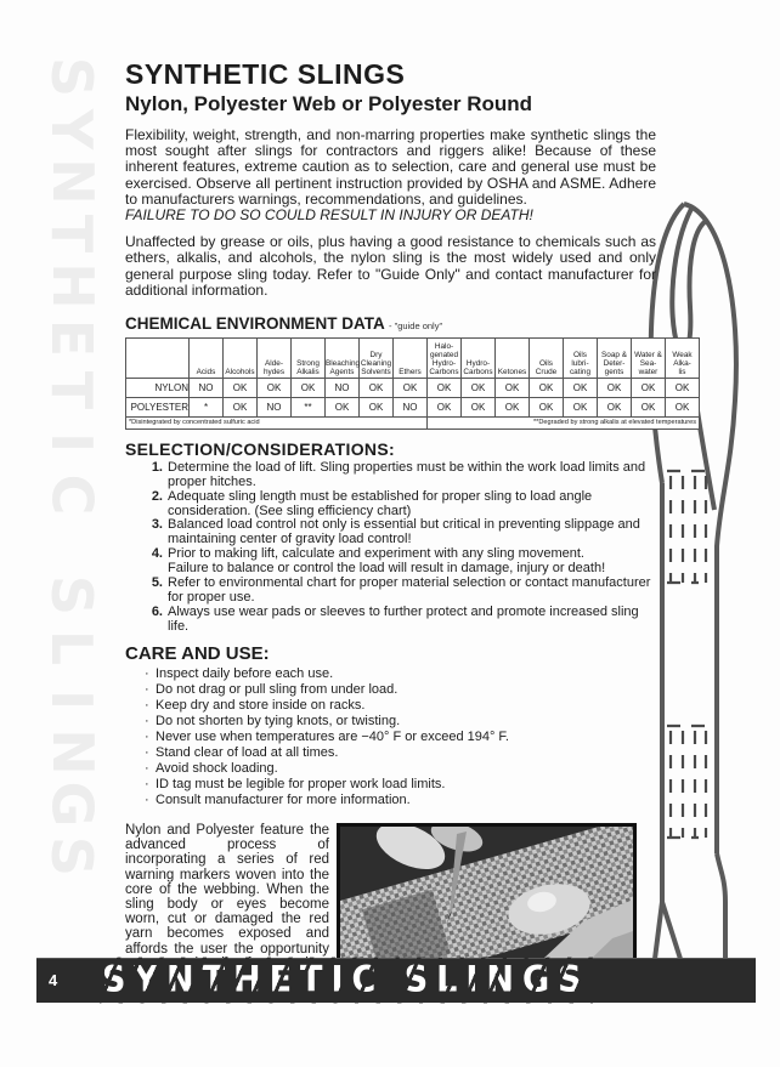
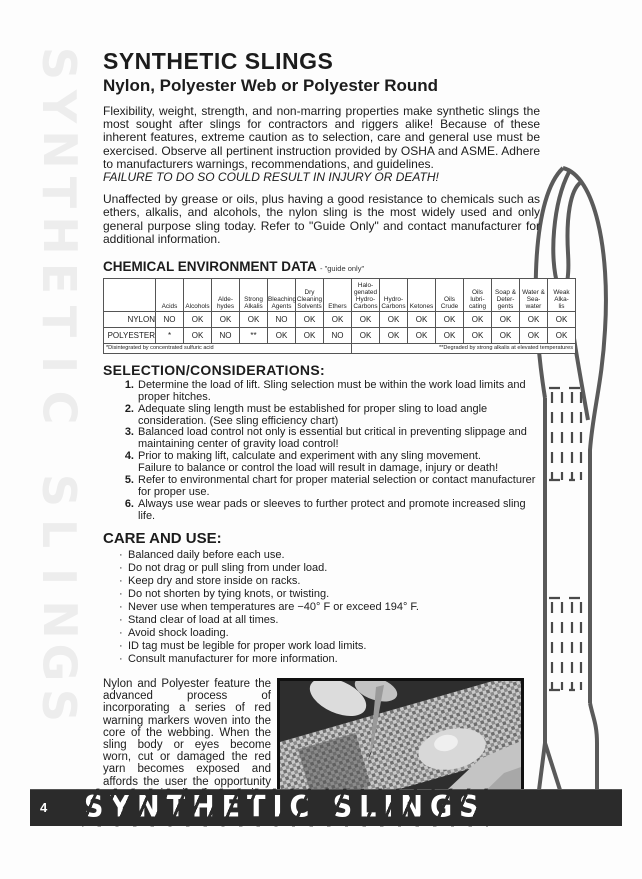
  SYNTHETIC SLINGS
  Nylon, Polyester Web or Polyester Round
  Flexibility, weight, strength, and non-marring properties make synthetic slings the most sought after slings for contractors and riggers alike! Because of these inherent features, extreme caution as to selection, care and general use must be exercised. Observe all pertinent instruction provided by OSHA and ASME. Adhere to manufacturers warnings, recommendations, and guidelines.
  FAILURE TO DO SO COULD RESULT IN INJURY OR DEATH!
  Unaffected by grease or oils, plus having a good resistance to chemicals such as ethers, alkalis, and alcohols, the nylon sling is the most widely used and only general purpose sling today. Refer to "Guide Only" and contact manufacturer for additional information.
  CHEMICAL ENVIRONMENT DATA - "guide only"
  NYLON	NO	OK	OK	OK	NO	OK	OK	OK	OK	OK	OK	OK	OK	OK	OK
  POLYESTER	*	OK	NO	**	OK	OK	NO	OK	OK	OK	OK	OK	OK	OK	OK
  SELECTION/CONSIDERATIONS:
  1.
- Determine the load of lift. Sling properties must be within the work load limits and proper hitches.
+ Determine the load of lift. Sling selection must be within the work load limits and proper hitches.
  2.
  Adequate sling length must be established for proper sling to load angle consideration. (See sling efficiency chart)
  3.
  Balanced load control not only is essential but critical in preventing slippage and maintaining center of gravity load control!
  4.
  Prior to making lift, calculate and experiment with any sling movement.
  Failure to balance or control the load will result in damage, injury or death!
  5.
  Refer to environmental chart for proper material selection or contact manufacturer for proper use.
  6.
  Always use wear pads or sleeves to further protect and promote increased sling life.
  CARE AND USE:
  ·
- Inspect daily before each use.
+ Balanced daily before each use.
  ·
  Do not drag or pull sling from under load.
  ·
  Keep dry and store inside on racks.
  ·
  Do not shorten by tying knots, or twisting.
  ·
  Never use when temperatures are −40° F or exceed 194° F.
  ·
  Stand clear of load at all times.
  ·
  Avoid shock loading.
  ·
  ID tag must be legible for proper work load limits.
  ·
  Consult manufacturer for more information.
  Nylon and Polyester feature the advanced process of incorporating a series of red warning markers woven into the core of the webbing. When the sling body or eyes become worn, cut or damaged the red yarn becomes exposed and affords the user the opportunity
  4
  SYNTHETIC SLINGS
